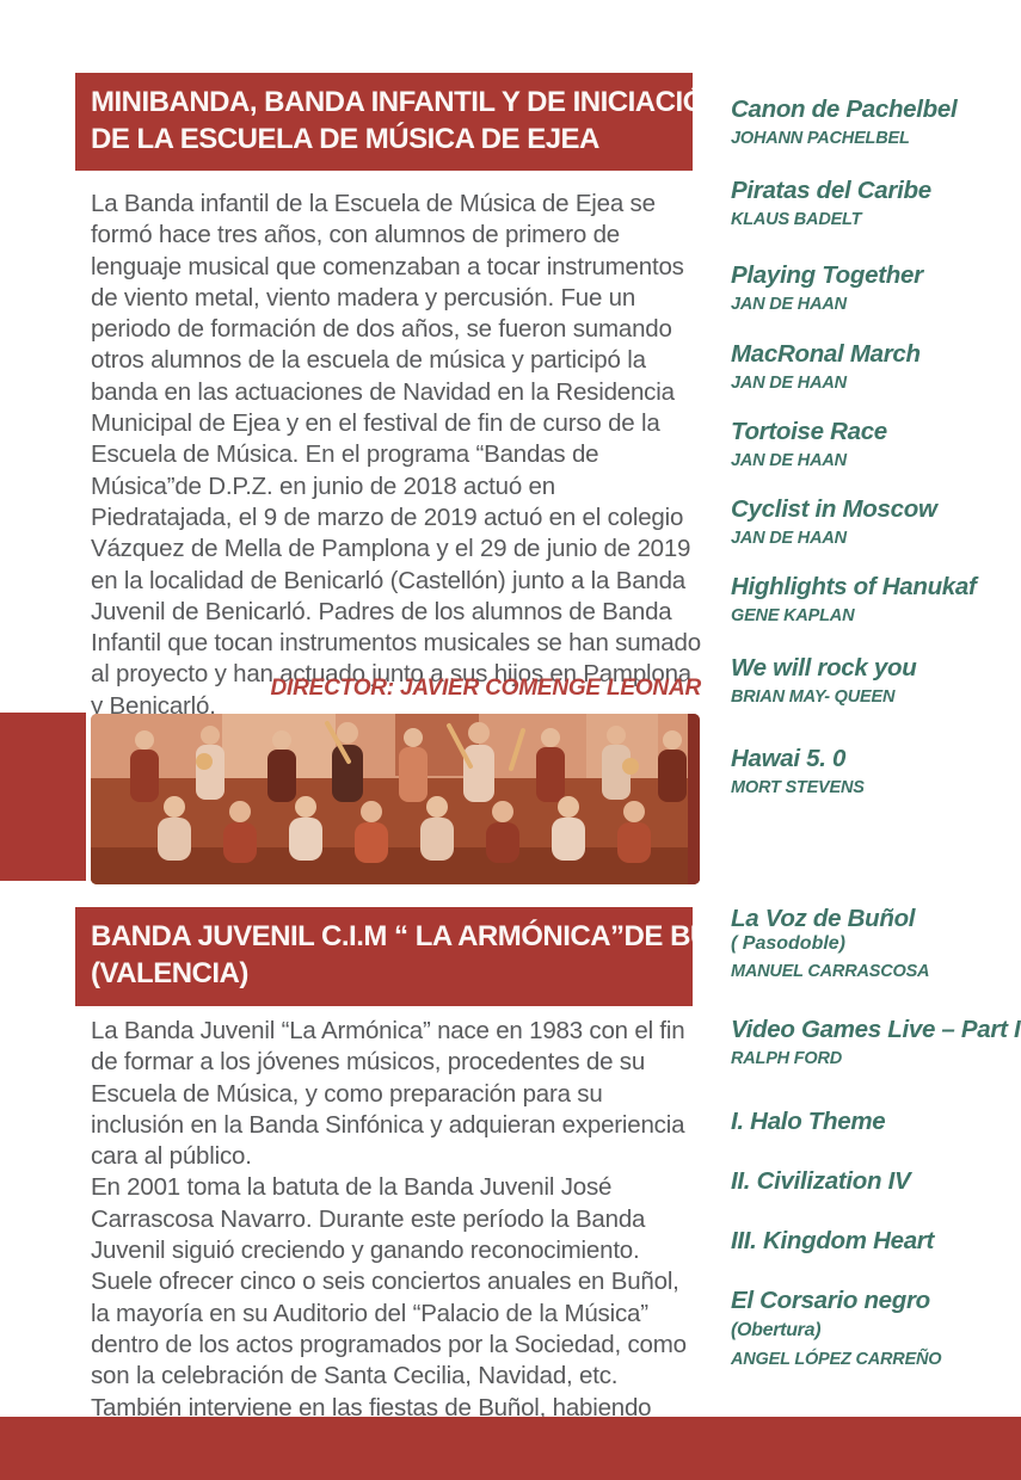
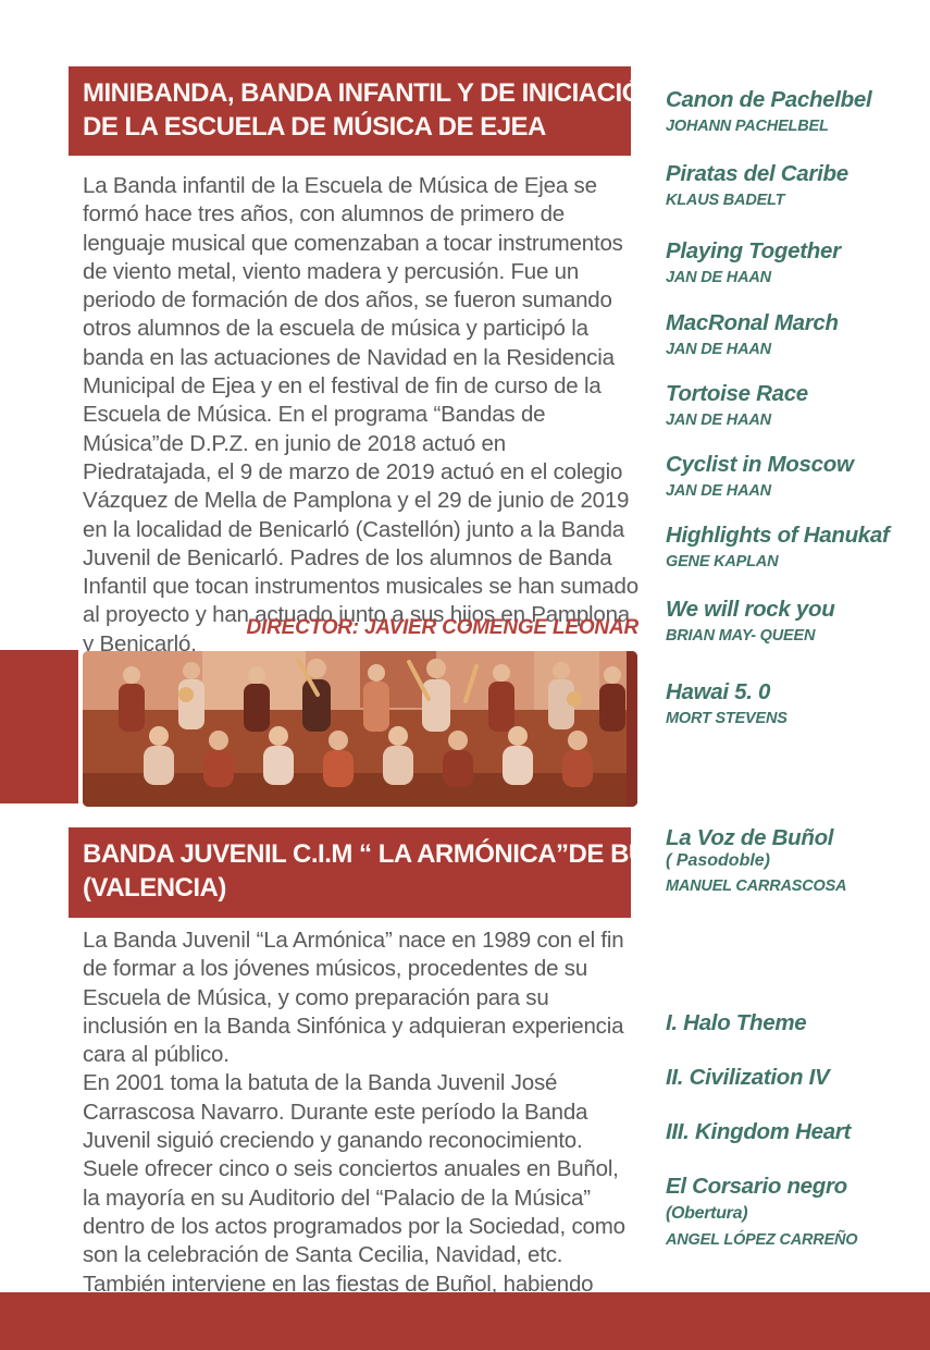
  MINIBANDA, BANDA INFANTIL Y DE INICIACI
  DE LA ESCUELA DE MÚSICA DE EJEA
  La Banda infantil de la Escuela de Música de Ejea se formó hace tres años, con alumnos de primero de lenguaje musical que comenzaban a tocar instrumentos de viento metal, viento madera y percusión. Fue un periodo de formación de dos años, se fueron sumando otros alumnos de la escuela de música y participó la banda en las actuaciones de Navidad en la Residencia Municipal de Ejea y en el festival de fin de curso de la Escuela de Música. En el programa “Bandas de Música”de D.P.Z. en junio de 2018 actuó en Piedratajada, el 9 de marzo de 2019 actuó en el colegio Vázquez de Mella de Pamplona y el 29 de junio de 2019 en la localidad de Benicarló (Castellón) junto a la Banda Juvenil de Benicarló. Padres de los alumnos de Banda Infantil que tocan instrumentos musicales se han sumado al proyecto y han actuado junto a sus hijos en Pamplona y Benicarló.
  DIRECTOR: JAVIER COMENGE LEONAR
  BANDA JUVENIL C.I.M “ LA ARMÓNICA”DE B
  (VALENCIA)
- La Banda Juvenil “La Armónica” nace en 1983 con el fin de formar a los jóvenes músicos, procedentes de su Escuela de Música, y como preparación para su inclusión en la Banda Sinfónica y adquieran experiencia cara al público.
+ La Banda Juvenil “La Armónica” nace en 1989 con el fin de formar a los jóvenes músicos, procedentes de su Escuela de Música, y como preparación para su inclusión en la Banda Sinfónica y adquieran experiencia cara al público.
  En 2001 toma la batuta de la Banda Juvenil José Carrascosa Navarro. Durante este período la Banda Juvenil siguió creciendo y ganando reconocimiento.
  Suele ofrecer cinco o seis conciertos anuales en Buñol, la mayoría en su Auditorio del “Palacio de la Música” dentro de los actos programados por la Sociedad, como son la celebración de Santa Cecilia, Navidad, etc.
  Canon de Pachelbel
  JOHANN PACHELBEL
  Piratas del Caribe
  KLAUS BADELT
  Playing Together
  JAN DE HAAN
  MacRonal March
  JAN DE HAAN
  Tortoise Race
  JAN DE HAAN
  Cyclist in Moscow
  JAN DE HAAN
  Highlights of Hanukaf
  GENE KAPLAN
  We will rock you
  BRIAN MAY- QUEEN
  Hawai 5. 0
  MORT STEVENS
  La Voz de Buñol
  ( Pasodoble)
  MANUEL CARRASCOSA
- Video Games Live – Part I
- RALPH FORD
  I. Halo Theme
  II. Civilization IV
  III. Kingdom Heart
  El Corsario negro (Obertura)
  ANGEL LÓPEZ CARREÑO
